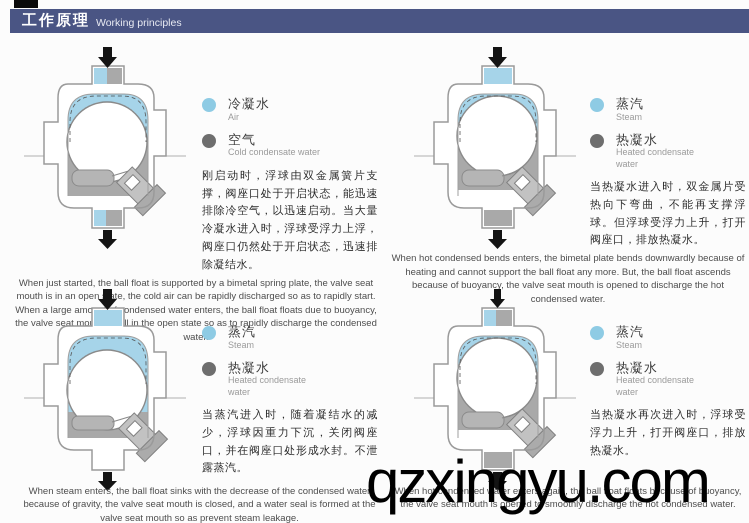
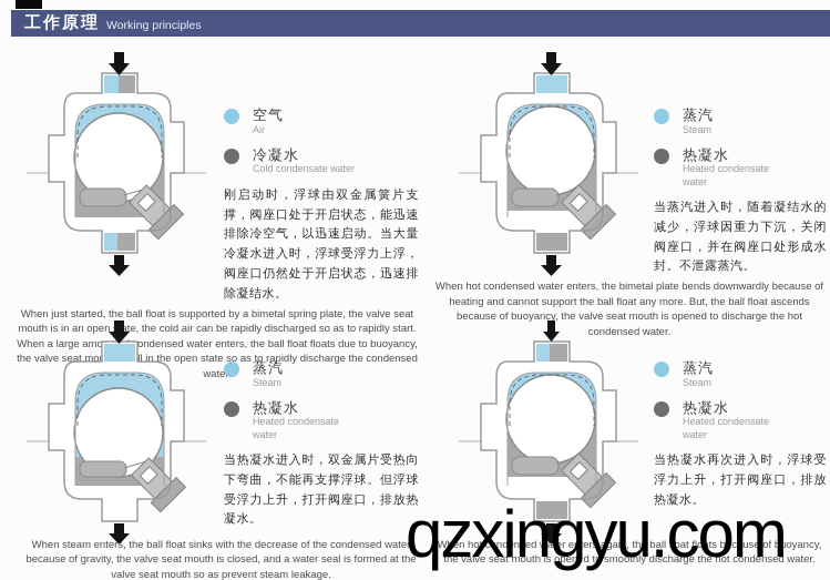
  工作原理
  Working principles
- 冷凝水
+ 空气
  Air
- 空气
+ 冷凝水
  Cold condensate water
  刚启动时，浮球由双金属簧片支撑，阀座口处于开启状态，能迅速排除冷空气，以迅速启动。当大量冷凝水进入时，浮球受浮力上浮，阀座口仍然处于开启状态，迅速排除凝结水。
  When just started, the ball float is supported by a bimetal spring plate, the valve seat mouth is in an openate, the cold air can be rapidly discharged so as to rapidly start. When a large amoondensed water enters, the ball float floats due to buoyancy, the valve seat moll in the open state so as to rapidly discharge the condensed wate
  蒸汽
  Steam
  热凝水
  Heated condensate water
- 当热凝水进入时，双金属片受热向下弯曲，不能再支撑浮球。但浮球受浮力上升，打开阀座口，排放热凝水。
+ 当蒸汽进入时，随着凝结水的减少，浮球因重力下沉，关闭阀座口，并在阀座口处形成水封。不泄露蒸汽。
- When hot condensed bends enters, the bimetal plate bends downwardly because of heating and cannot support the ball float any more. But, the ball float ascends because of buoyancy, the valve seat mouth is opened to discharge the hot condensed water.
+ When hot condensed water enters, the bimetal plate bends downwardly because of heating and cannot support the ball float any more. But, the ball float ascends because of buoyancy, the valve seat mouth is opened to discharge the hot condensed water.
  蒸汽
  Steam
  热凝水
  Heated condensate water
- 当蒸汽进入时，随着凝结水的减少，浮球因重力下沉，关闭阀座口，并在阀座口处形成水封。不泄露蒸汽。
+ 当热凝水进入时，双金属片受热向下弯曲，不能再支撑浮球。但浮球受浮力上升，打开阀座口，排放热凝水。
  When steam enters, the ball float sinks with the decrease of the condensed water because of gravity, the valve seat mouth is closed, and a water seal is formed at the valve seat mouth so as prevent steam leakage.
  蒸汽
  Steam
  热凝水
  Heated condensate water
  当热凝水再次进入时，浮球受浮力上升，打开阀座口，排放热凝水。
  When hot condensed water enters again, the ball float floats because of buoyancy, the valve seat mouth is opened to smoothly discharge the hot condensed water.
  qzxingyu.com
